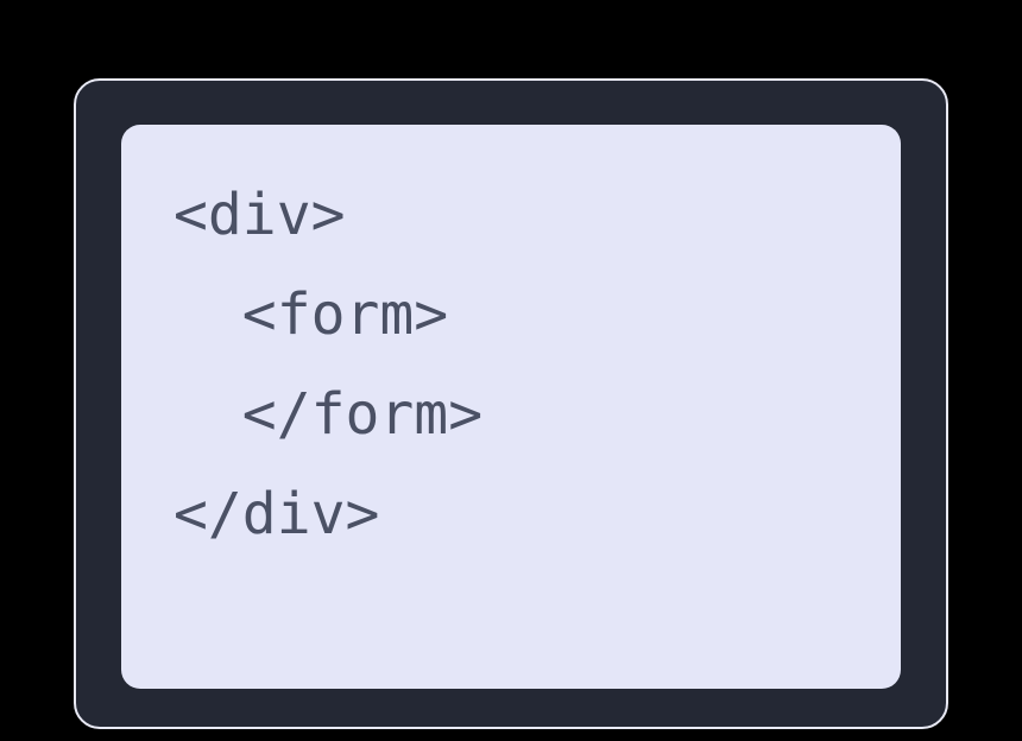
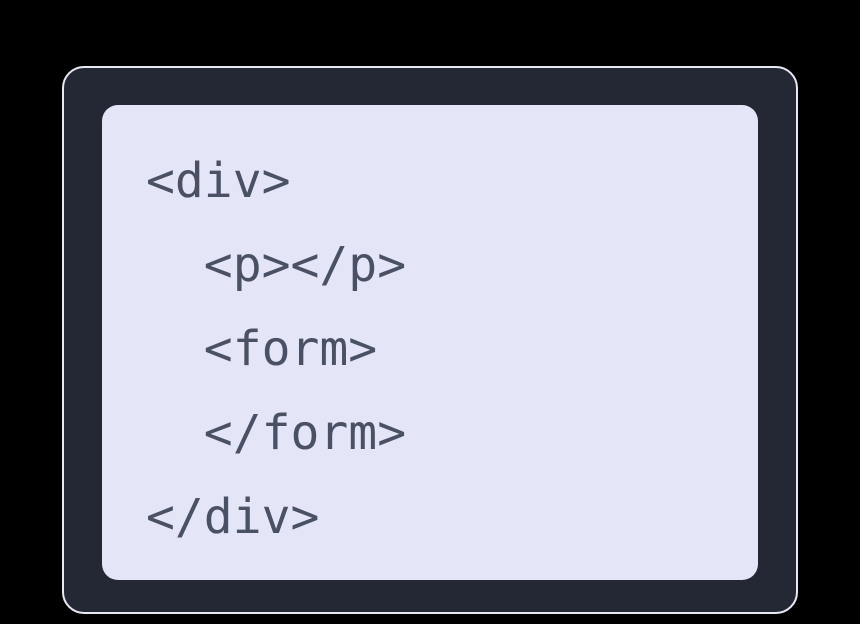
  <div>
+ <p></p>
  <form>
  </form>
  </div>
